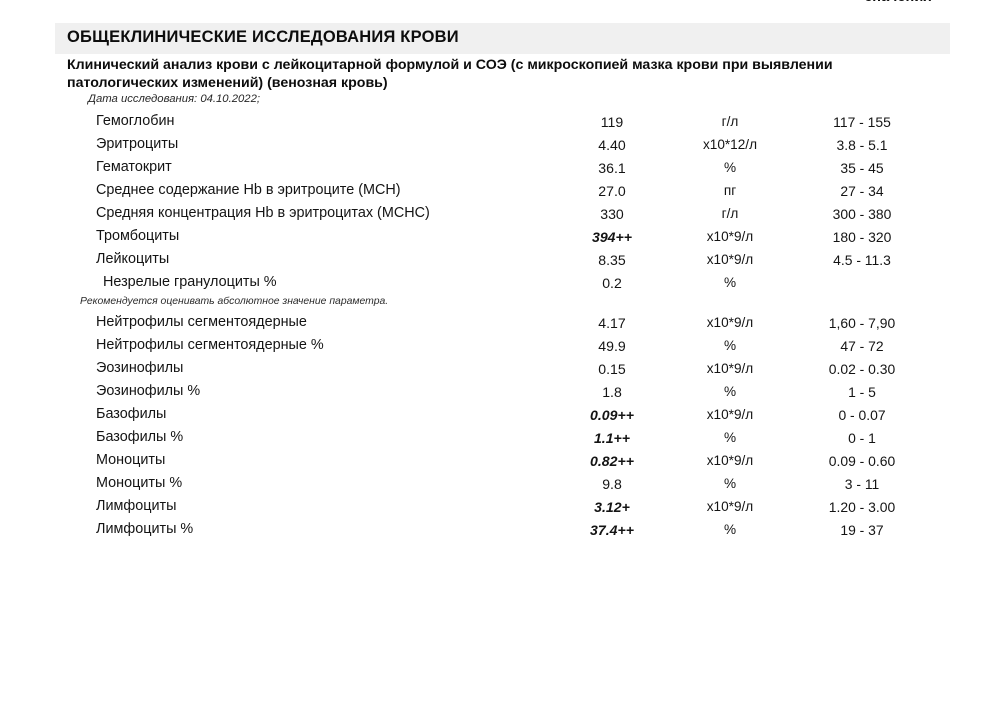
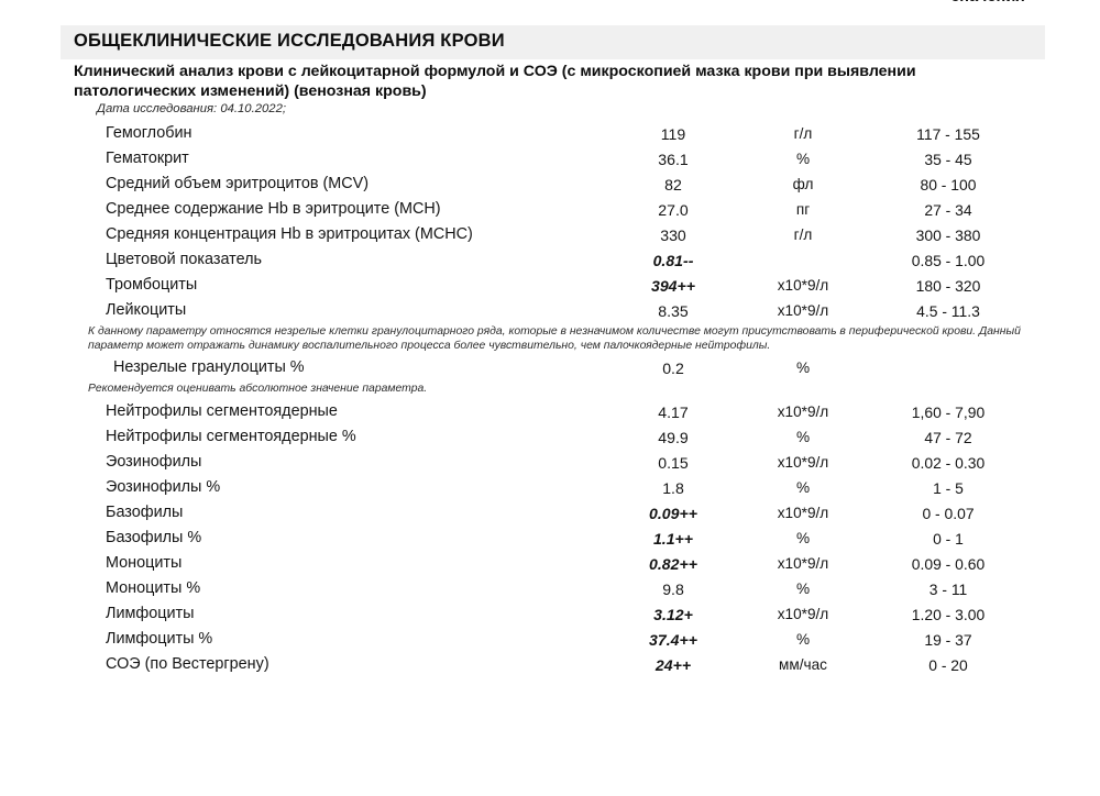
  ОБЩЕКЛИНИЧЕСКИЕ ИССЛЕДОВАНИЯ КРОВИ
  Клинический анализ крови с лейкоцитарной формулой и СОЭ (с микроскопией мазка крови при выявлении патологических изменений) (венозная кровь)
  Дата исследования: 04.10.2022;
  Гемоглобин
  119
  г/л
  117 - 155
- Эритроциты
- 4.40
- х10*12/л
- 3.8 - 5.1
  Гематокрит
  36.1
  %
  35 - 45
+ Средний объем эритроцитов (MCV)
+ 82
+ фл
+ 80 - 100
  Среднее содержание Hb в эритроците (MCH)
  27.0
  пг
  27 - 34
  Средняя концентрация Hb в эритроцитах (MCHC)
  330
  г/л
  300 - 380
+ Цветовой показатель
+ 0.81--
+ 0.85 - 1.00
  Тромбоциты
  394++
  х10*9/л
  180 - 320
  Лейкоциты
  8.35
  х10*9/л
  4.5 - 11.3
+ К данному параметру относятся незрелые клетки гранулоцитарного ряда, которые в незначимом количестве могут присутствовать в периферической крови. Данный параметр может отражать динамику воспалительного процесса более чувствительно, чем палочкоядерные нейтрофилы.
  Незрелые гранулоциты %
  0.2
  %
  Рекомендуется оценивать абсолютное значение параметра.
  Нейтрофилы сегментоядерные
  4.17
  х10*9/л
  1,60 - 7,90
  Нейтрофилы сегментоядерные %
  49.9
  %
  47 - 72
  Эозинофилы
  0.15
  х10*9/л
  0.02 - 0.30
  Эозинофилы %
  1.8
  %
  1 - 5
  Базофилы
  0.09++
  х10*9/л
  0 - 0.07
  Базофилы %
  1.1++
  %
  0 - 1
  Моноциты
  0.82++
  х10*9/л
  0.09 - 0.60
  Моноциты %
  9.8
  %
  3 - 11
  Лимфоциты
  3.12+
  х10*9/л
  1.20 - 3.00
  Лимфоциты %
  37.4++
  %
  19 - 37
+ СОЭ (по Вестергрену)
+ 24++
+ мм/час
+ 0 - 20
